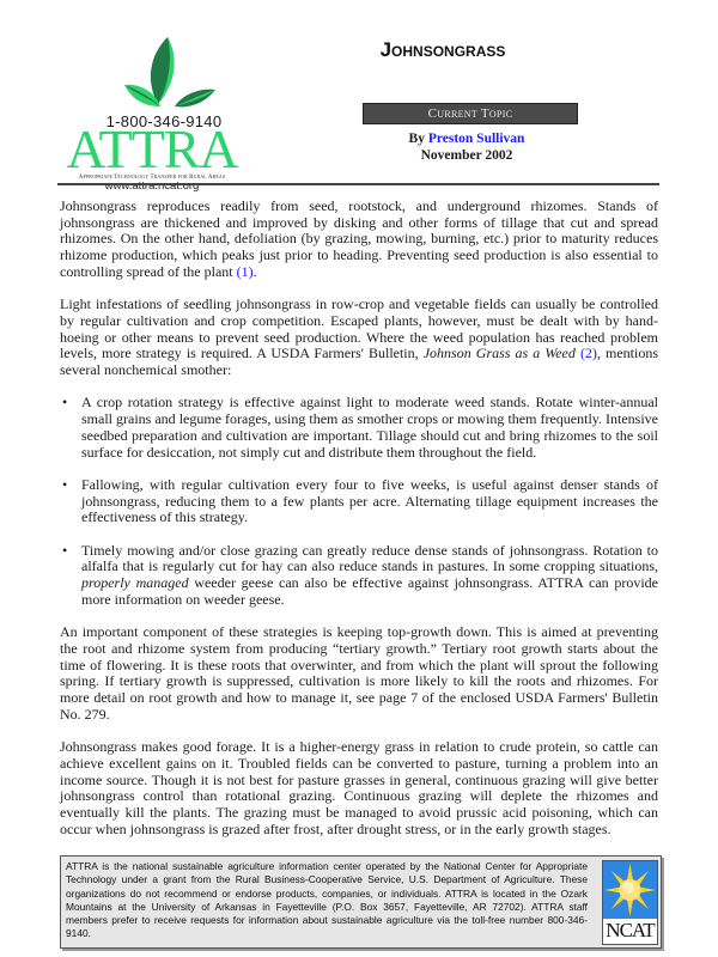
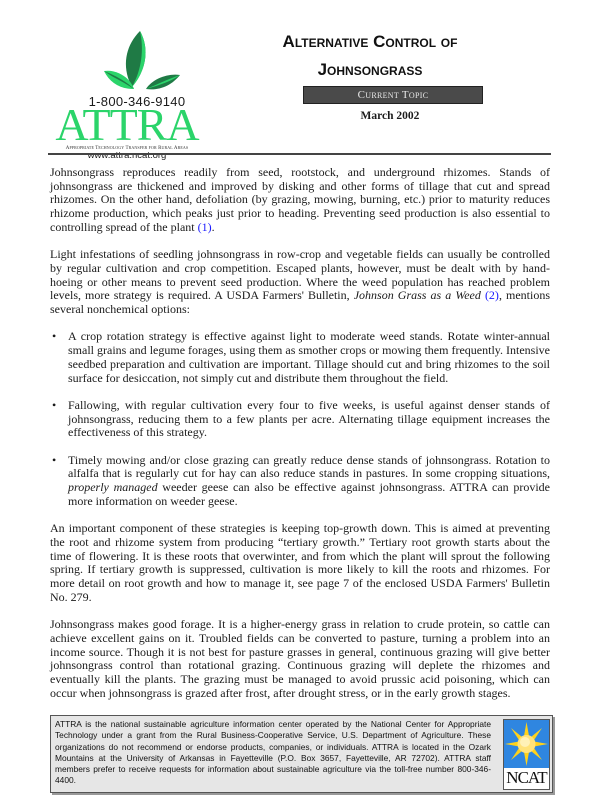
  1-800-346-9140
  ATTRA
  www.attra.ncat.org
+ Alternative Control of
  Johnsongrass
  Current Topic
- By Preston Sullivan
- November 2002
+ March 2002
  Johnsongrass reproduces readily from seed, rootstock, and underground rhizomes. Stands of johnsongrass are thickened and improved by disking and other forms of tillage that cut and spread rhizomes. On the other hand, defoliation (by grazing, mowing, burning, etc.) prior to maturity reduces rhizome production, which peaks just prior to heading. Preventing seed production is also essential to controlling spread of the plant (1).
- Light infestations of seedling johnsongrass in row-crop and vegetable fields can usually be controlled by regular cultivation and crop competition. Escaped plants, however, must be dealt with by hand-hoeing or other means to prevent seed production. Where the weed population has reached problem levels, more strategy is required. A USDA Farmers' Bulletin, Johnson Grass as a Weed (2), mentions several nonchemical smother:
+ Light infestations of seedling johnsongrass in row-crop and vegetable fields can usually be controlled by regular cultivation and crop competition. Escaped plants, however, must be dealt with by hand-hoeing or other means to prevent seed production. Where the weed population has reached problem levels, more strategy is required. A USDA Farmers' Bulletin, Johnson Grass as a Weed (2), mentions several nonchemical options:
  •
  A crop rotation strategy is effective against light to moderate weed stands. Rotate winter-annual small grains and legume forages, using them as smother crops or mowing them frequently. Intensive seedbed preparation and cultivation are important. Tillage should cut and bring rhizomes to the soil surface for desiccation, not simply cut and distribute them throughout the field.
  •
  Fallowing, with regular cultivation every four to five weeks, is useful against denser stands of johnsongrass, reducing them to a few plants per acre. Alternating tillage equipment increases the effectiveness of this strategy.
  •
  Timely mowing and/or close grazing can greatly reduce dense stands of johnsongrass. Rotation to alfalfa that is regularly cut for hay can also reduce stands in pastures. In some cropping situations, properly managed weeder geese can also be effective against johnsongrass. ATTRA can provide more information on weeder geese.
  An important component of these strategies is keeping top-growth down. This is aimed at preventing the root and rhizome system from producing “tertiary growth.” Tertiary root growth starts about the time of flowering. It is these roots that overwinter, and from which the plant will sprout the following spring. If tertiary growth is suppressed, cultivation is more likely to kill the roots and rhizomes. For more detail on root growth and how to manage it, see page 7 of the enclosed USDA Farmers' Bulletin No. 279.
  Johnsongrass makes good forage. It is a higher-energy grass in relation to crude protein, so cattle can achieve excellent gains on it. Troubled fields can be converted to pasture, turning a problem into an income source. Though it is not best for pasture grasses in general, continuous grazing will give better johnsongrass control than rotational grazing. Continuous grazing will deplete the rhizomes and eventually kill the plants. The grazing must be managed to avoid prussic acid poisoning, which can occur when johnsongrass is grazed after frost, after drought stress, or in the early growth stages.
- ATTRA is the national sustainable agriculture information center operated by the National Center for Appropriate Technology under a grant from the Rural Business-Cooperative Service, U.S. Department of Agriculture. These organizations do not recommend or endorse products, companies, or individuals. ATTRA is located in the Ozark Mountains at the University of Arkansas in Fayetteville (P.O. Box 3657, Fayetteville, AR 72702). ATTRA staff members prefer to receive requests for information about sustainable agriculture via the toll-free number 800-346-9140.
+ ATTRA is the national sustainable agriculture information center operated by the National Center for Appropriate Technology under a grant from the Rural Business-Cooperative Service, U.S. Department of Agriculture. These organizations do not recommend or endorse products, companies, or individuals. ATTRA is located in the Ozark Mountains at the University of Arkansas in Fayetteville (P.O. Box 3657, Fayetteville, AR 72702). ATTRA staff members prefer to receive requests for information about sustainable agriculture via the toll-free number 800-346-4400.
  NCAT
